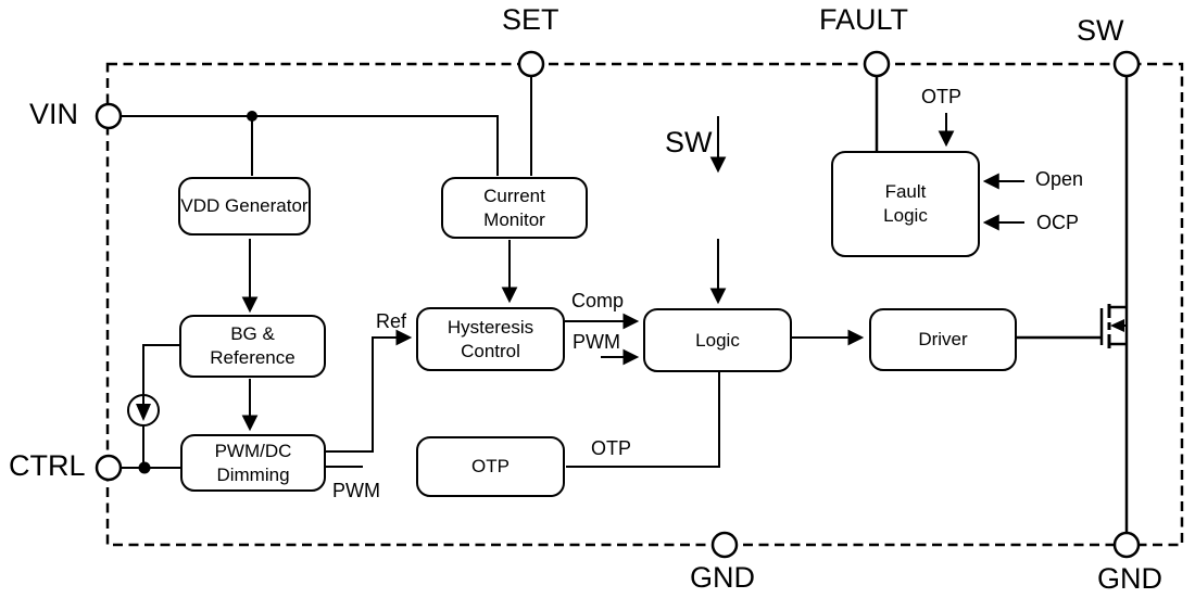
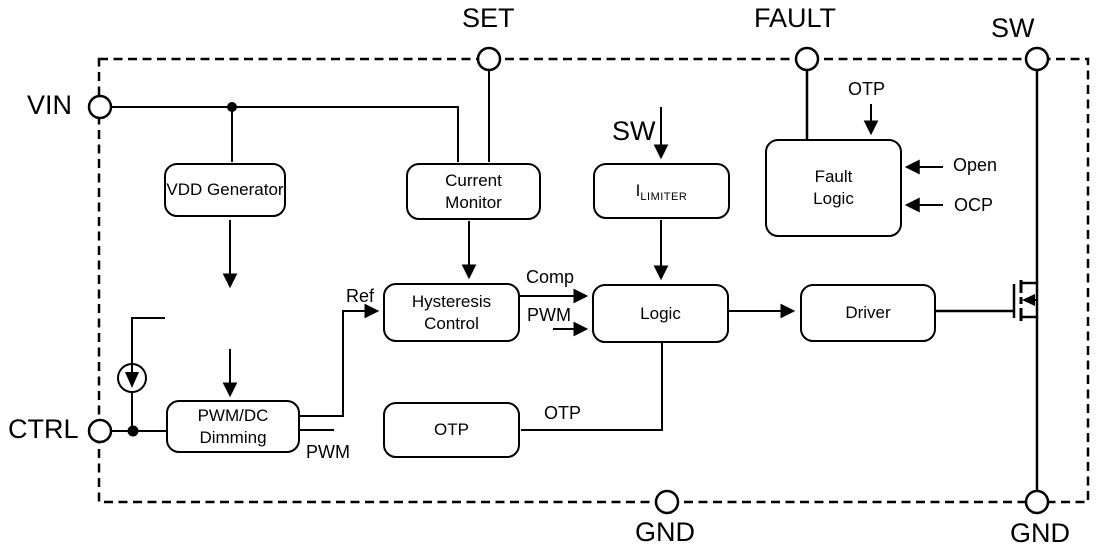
  VDD Generator
  Current
  Monitor
+ ILIMITER
  Fault
  Logic
- BG &
- Reference
  PWM/DC
  Dimming
  Hysteresis
  Control
  OTP
  Logic
  Driver
  VIN
  CTRL
  SET
  FAULT
  SW
  GND
  GND
  SW
  OTP
  Open
  OCP
  Ref
  Comp
  PWM
  PWM
  OTP
